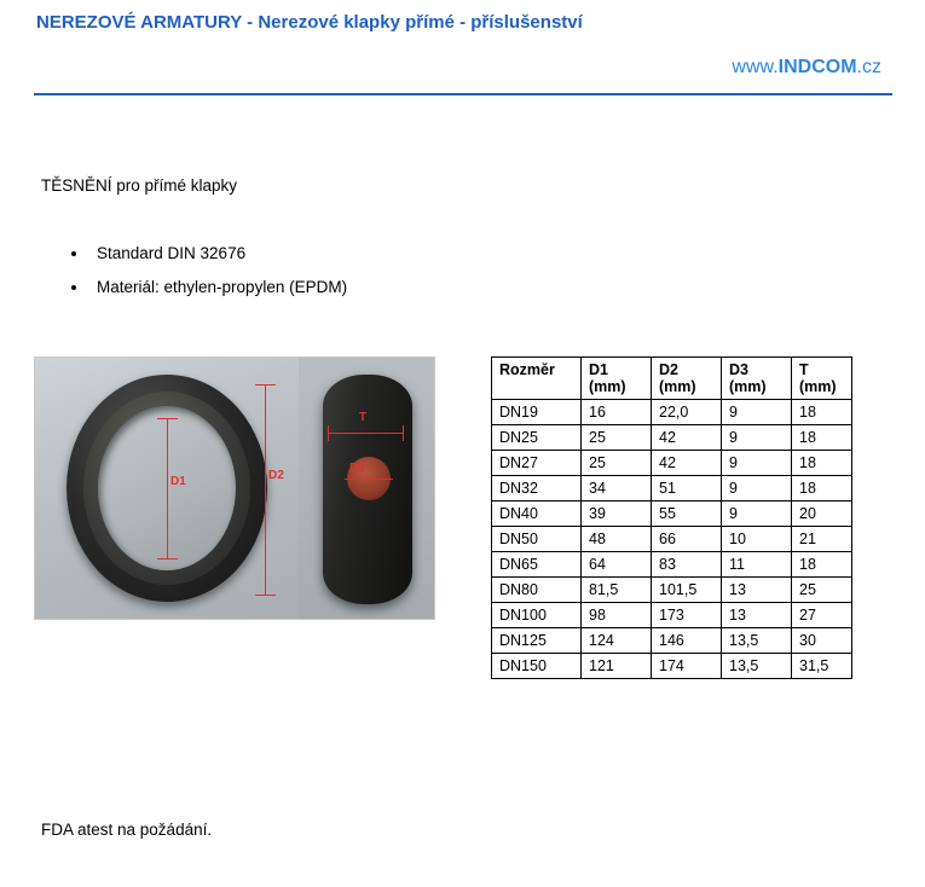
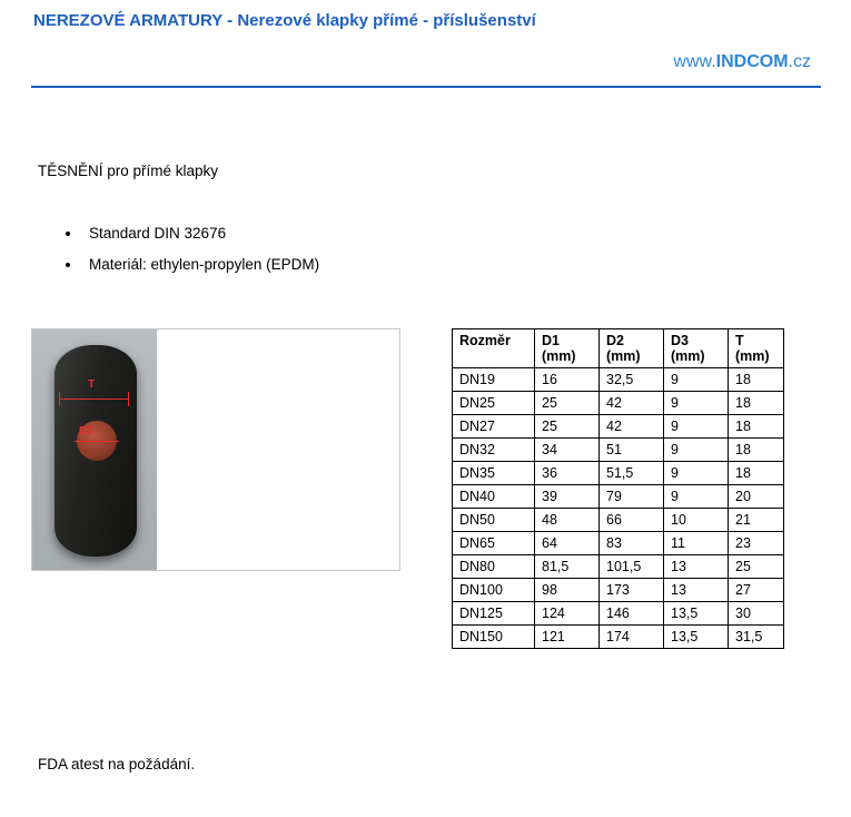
  NEREZOVÉ ARMATURY - Nerezové klapky přímé - příslušenství
  www.INDCOM.cz
  TĚSNĚNÍ pro přímé klapky
  Standard DIN 32676
  Materiál: ethylen-propylen (EPDM)
- D1
- D2
  T
  D3
  Rozměr	D1 (mm)	D2 (mm)	D3 (mm)	T (mm)
- DN19	16	22,0	9	18
+ DN19	16	32,5	9	18
  DN25	25	42	9	18
  DN27	25	42	9	18
  DN32	34	51	9	18
+ DN35	36	51,5	9	18
- DN40	39	55	9	20
+ DN40	39	79	9	20
  DN50	48	66	10	21
- DN65	64	83	11	18
+ DN65	64	83	11	23
  DN80	81,5	101,5	13	25
  DN100	98	173	13	27
  DN125	124	146	13,5	30
  DN150	121	174	13,5	31,5
  FDA atest na požádání.
